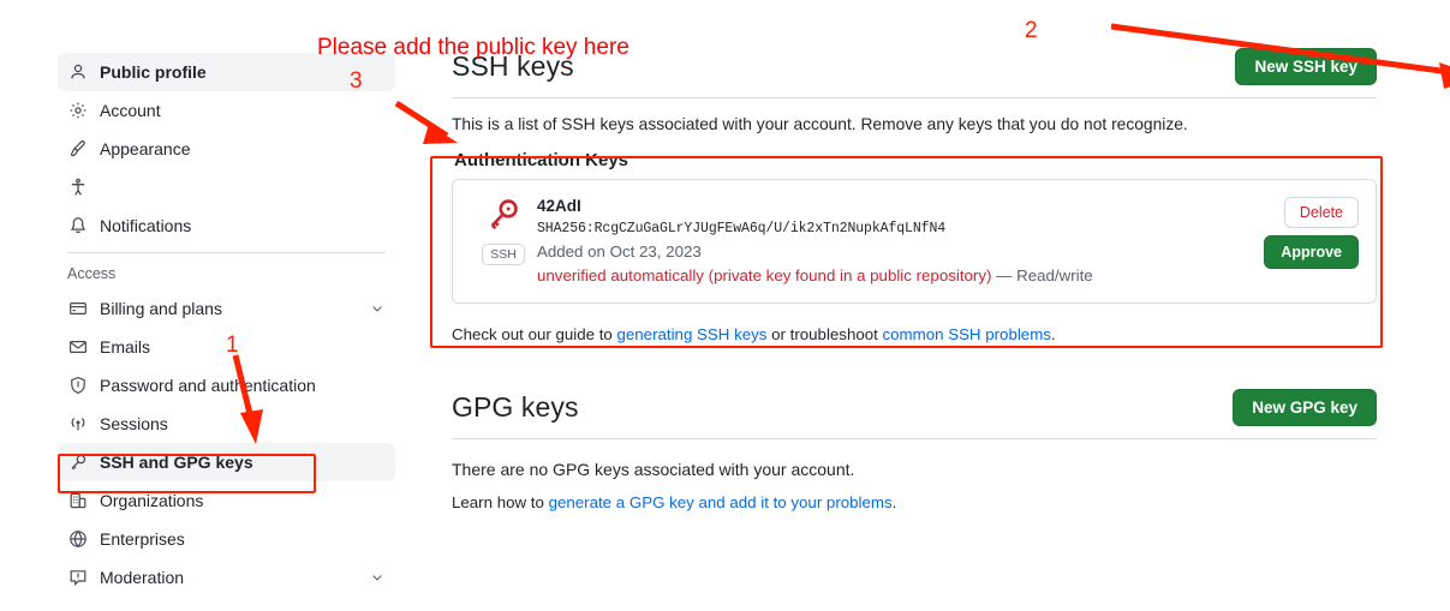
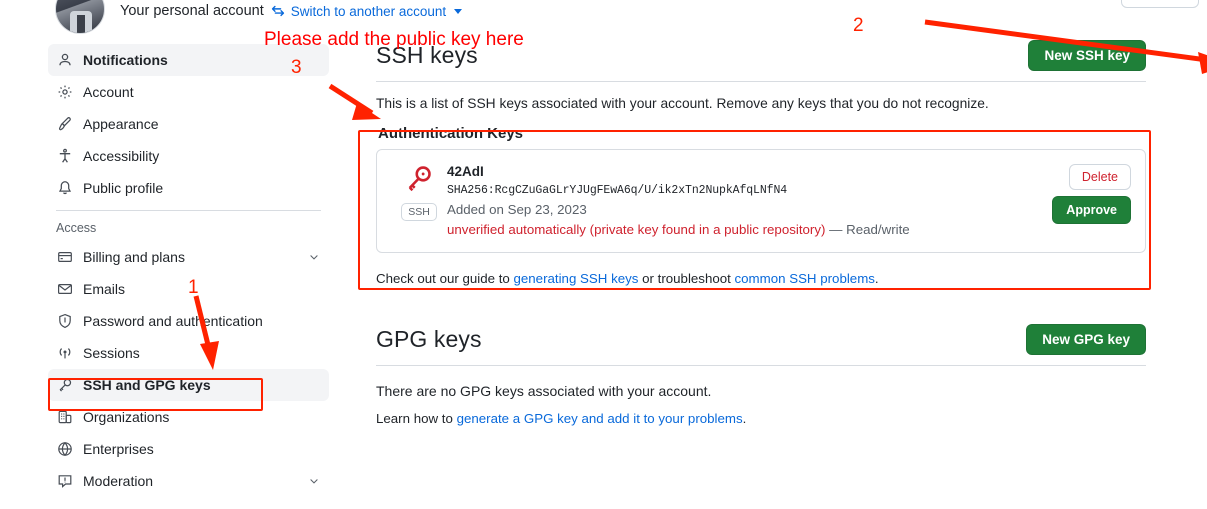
+ Your personal account
+ Switch to another account
- Public profile
+ Notifications
  Account
  Appearance
+ Accessibility
- Notifications
+ Public profile
  Access
  Billing and plans
  Emails
  Password and authentication
  Sessions
  SSH and GPG keys
  Organizations
  Enterprises
  Moderation
  SSH keys
  New SSH key
  This is a list of SSH keys associated with your account. Remove any keys that you do not recognize.
  Authentication Keys
  SSH
  42AdI
  SHA256:RcgCZuGaGLrYJUgFEwA6q/U/ik2xTn2NupkAfqLNfN4
- Added on Oct 23, 2023
+ Added on Sep 23, 2023
  unverified automatically (private key found in a public repository) — Read/write
  Delete
  Approve
  Check out our guide to generating SSH keys or troubleshoot common SSH problems.
  GPG keys
  New GPG key
  There are no GPG keys associated with your account.
  Learn how to generate a GPG key and add it to your problems.
  Please add the public key here
  3
  2
  1
